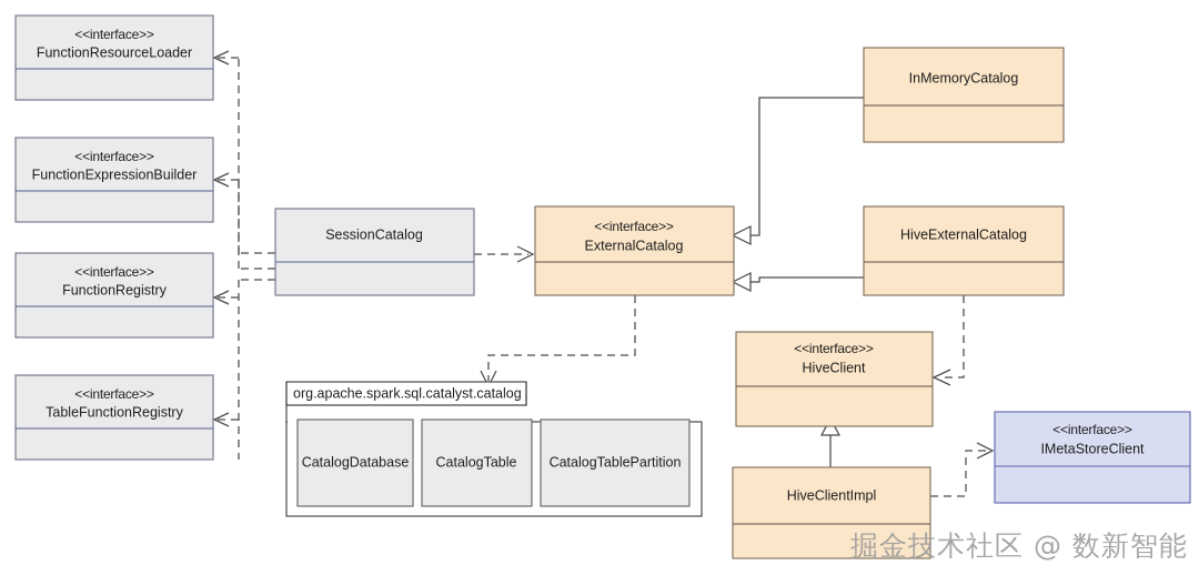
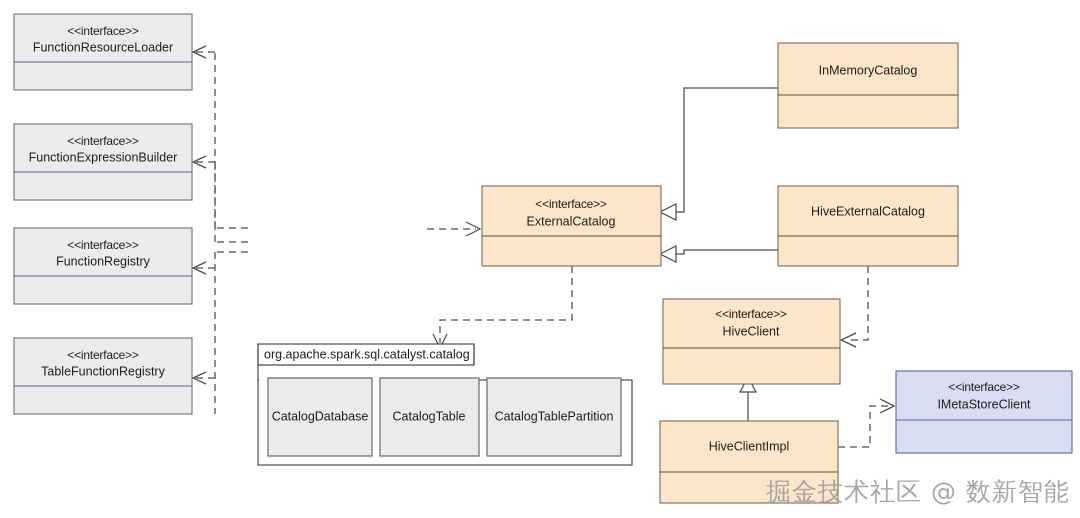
  <<interface>>
  FunctionResourceLoader
  <<interface>>
  FunctionExpressionBuilder
  <<interface>>
  FunctionRegistry
  <<interface>>
  TableFunctionRegistry
- SessionCatalog
  <<interface>>
  ExternalCatalog
  InMemoryCatalog
  HiveExternalCatalog
  <<interface>>
  HiveClient
  HiveClientImpl
  <<interface>>
  IMetaStoreClient
  org.apache.spark.sql.catalyst.catalog
  CatalogDatabase
  CatalogTable
  CatalogTablePartition
  掘金技术社区 @ 数新智能
